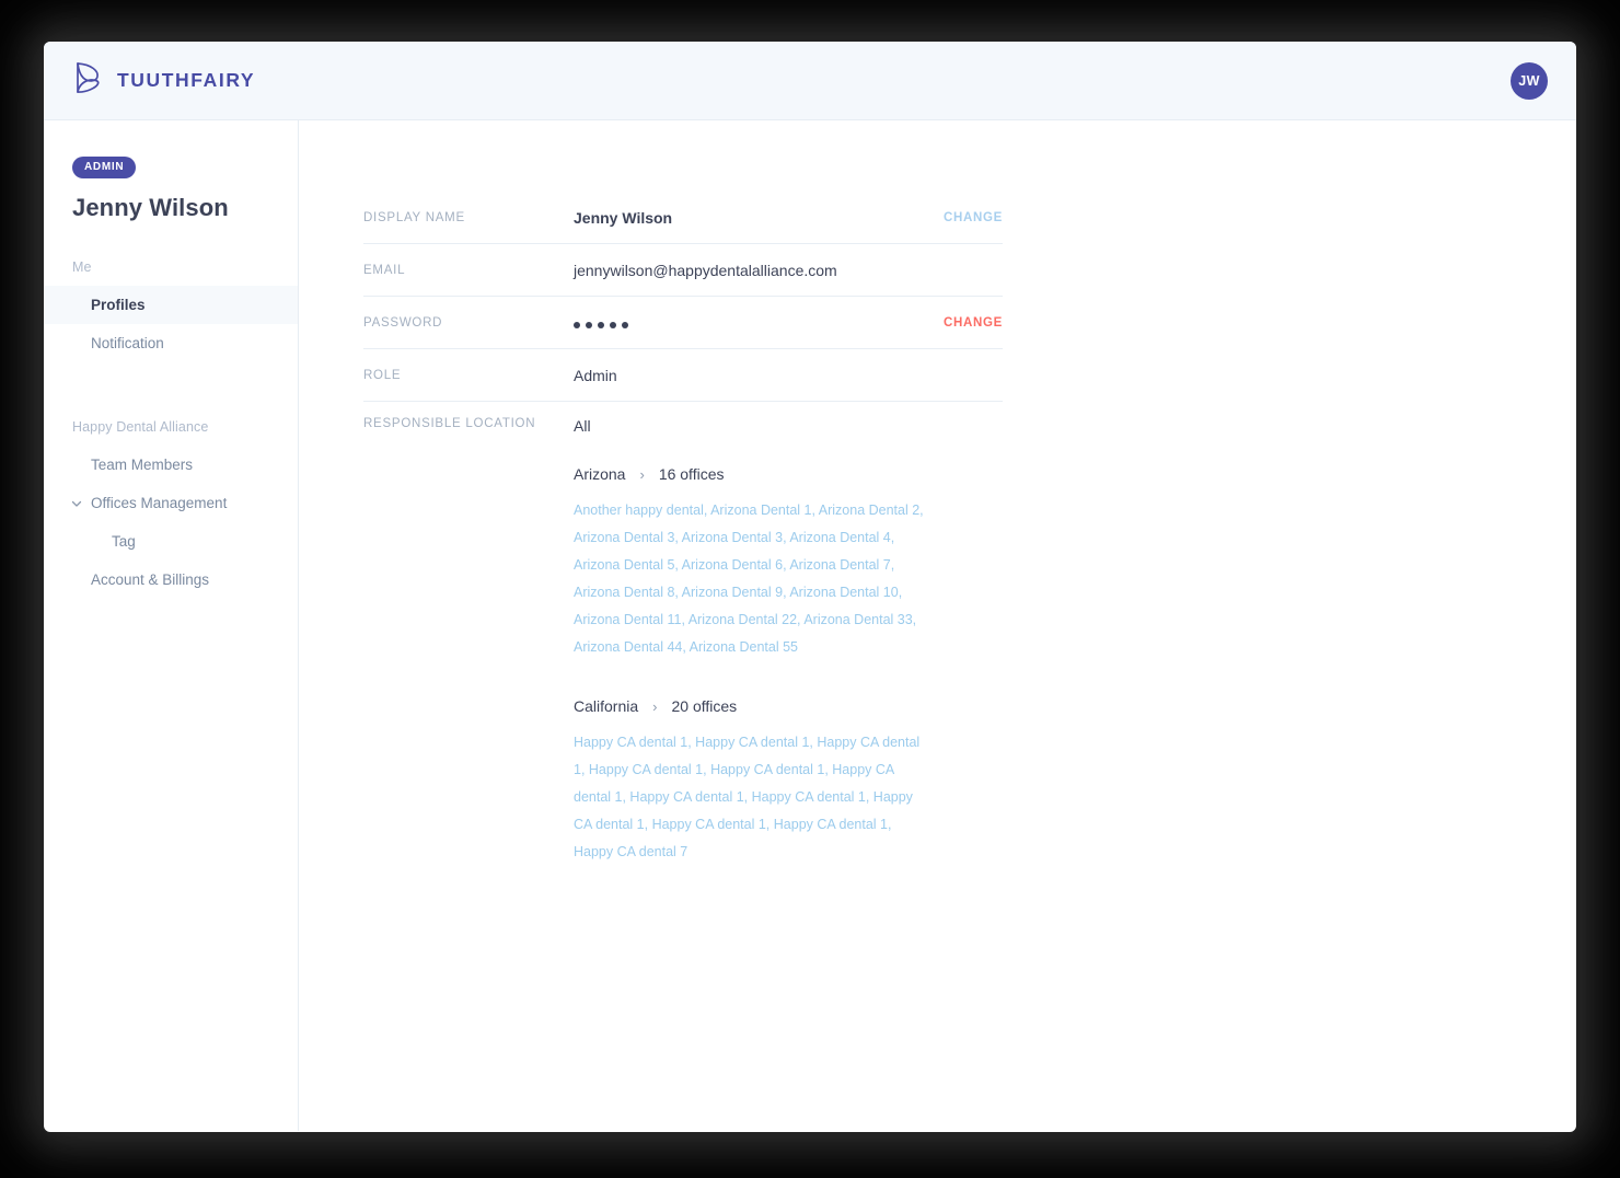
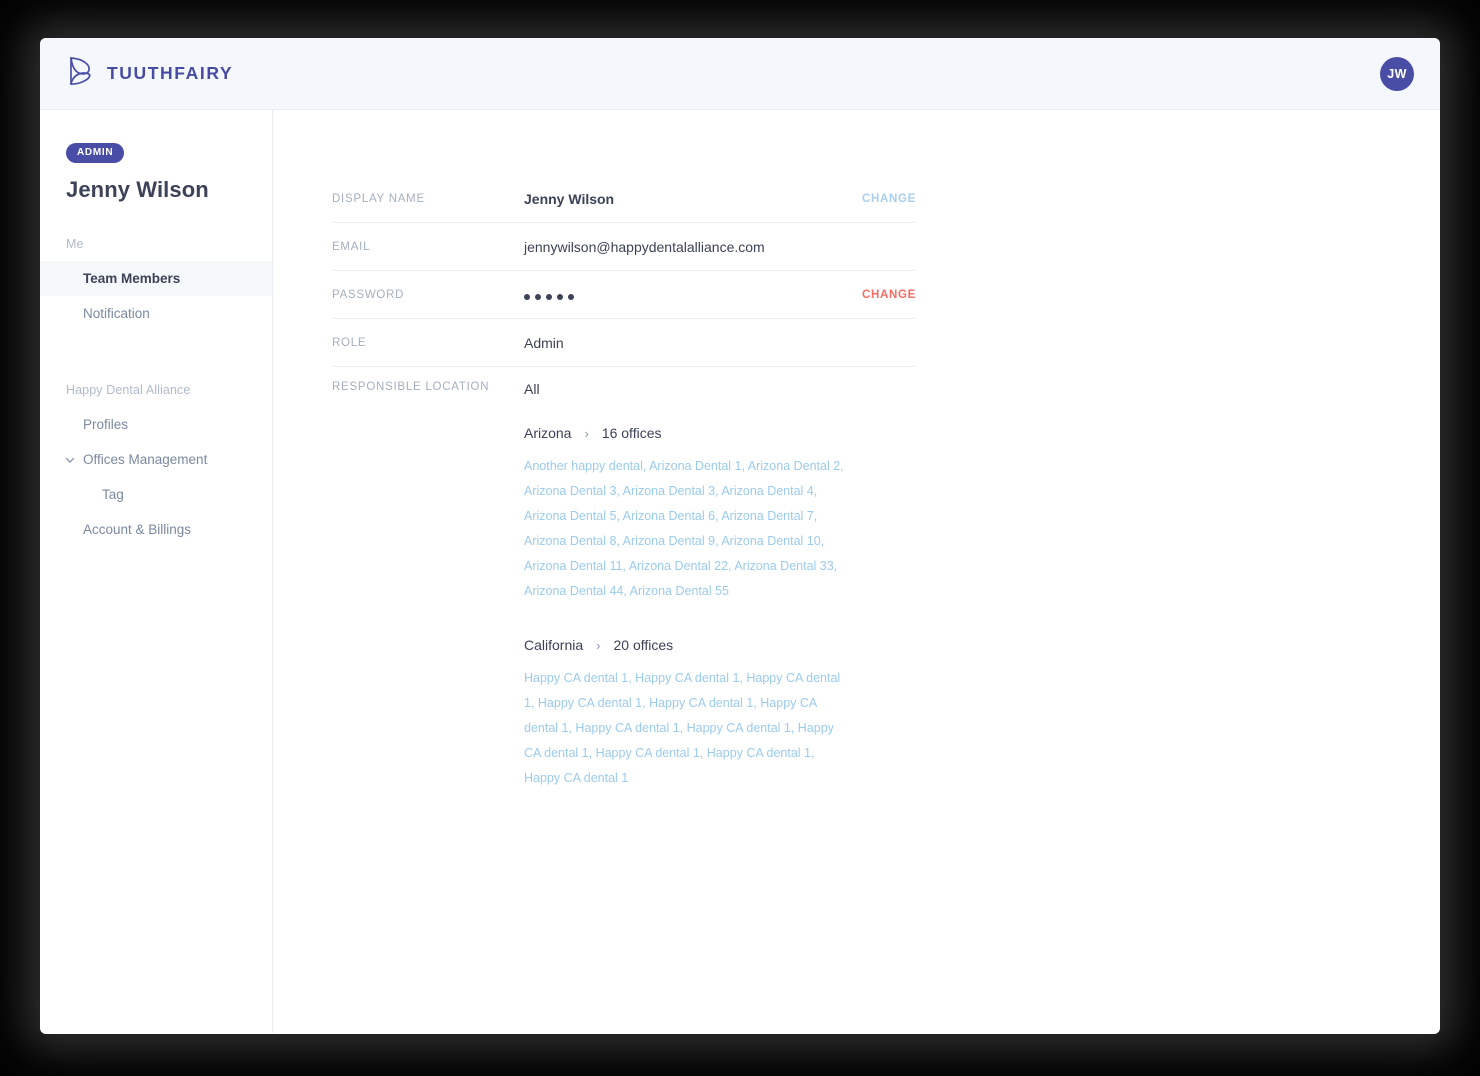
  TUUTHFAIRY
  JW
  ADMIN
  Jenny Wilson
  Me
- Profiles
+ Team Members
  Notification
  Happy Dental Alliance
- Team Members
+ Profiles
  Offices Management
  Tag
  Account & Billings
  DISPLAY NAME
  Jenny Wilson
  CHANGE
  EMAIL
  jennywilson@happydentalalliance.com
  PASSWORD
  CHANGE
  ROLE
  Admin
  RESPONSIBLE LOCATION
  All
  Arizona
  ›
  16 offices
  Another happy dental, Arizona Dental 1, Arizona Dental 2, Arizona Dental 3, Arizona Dental 3, Arizona Dental 4, Arizona Dental 5, Arizona Dental 6, Arizona Dental 7, Arizona Dental 8, Arizona Dental 9, Arizona Dental 10, Arizona Dental 11, Arizona Dental 22, Arizona Dental 33, Arizona Dental 44, Arizona Dental 55
  California
  ›
  20 offices
- Happy CA dental 1, Happy CA dental 1, Happy CA dental 1, Happy CA dental 1, Happy CA dental 1, Happy CA dental 1, Happy CA dental 1, Happy CA dental 1, Happy CA dental 1, Happy CA dental 1, Happy CA dental 1, Happy CA dental 7
+ Happy CA dental 1, Happy CA dental 1, Happy CA dental 1, Happy CA dental 1, Happy CA dental 1, Happy CA dental 1, Happy CA dental 1, Happy CA dental 1, Happy CA dental 1, Happy CA dental 1, Happy CA dental 1, Happy CA dental 1
